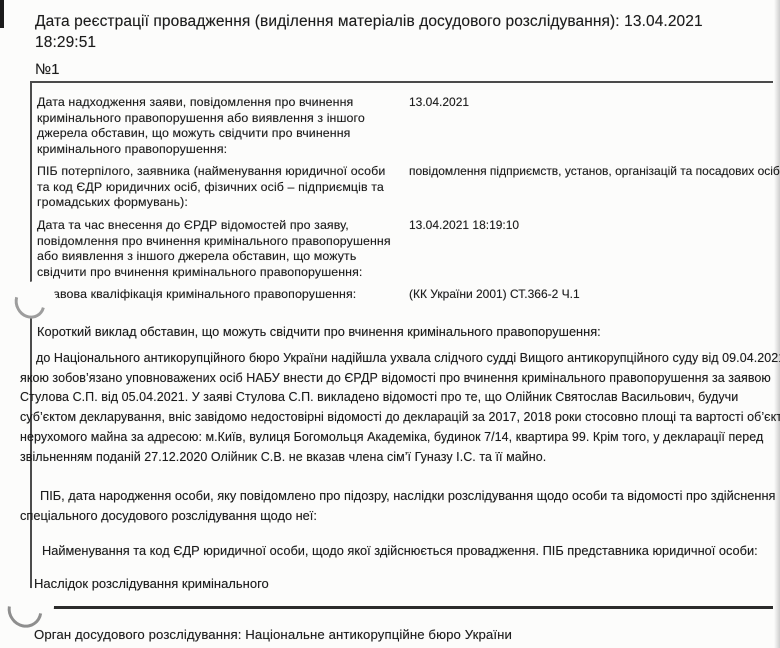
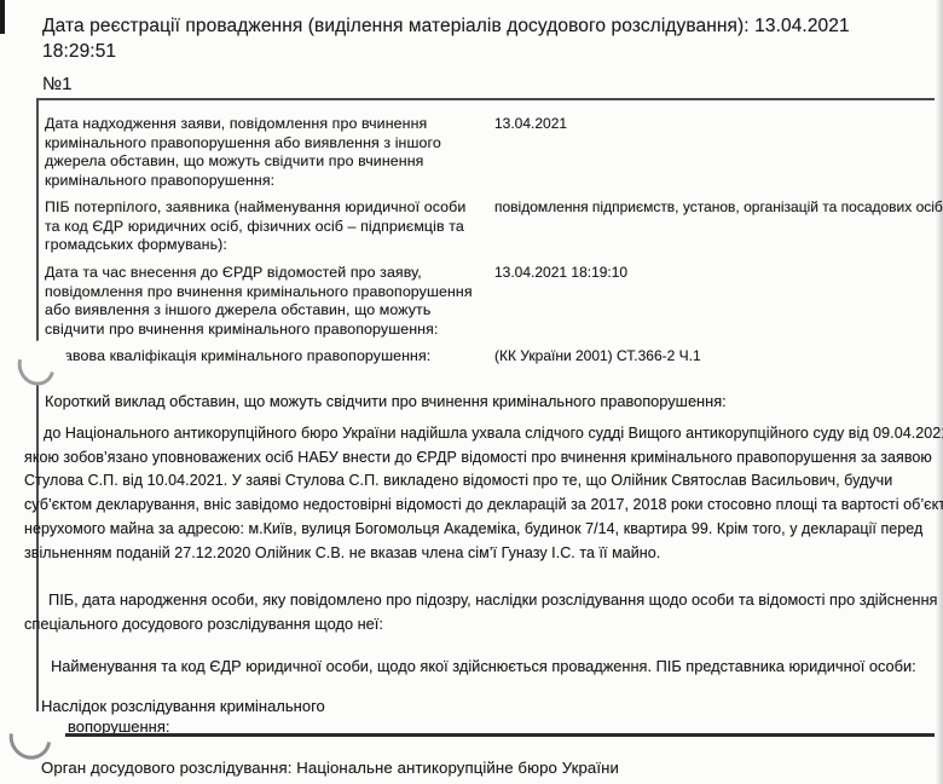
  Дата реєстрації провадження (виділення матеріалів досудового розслідування): 13.04.2021
  18:29:51
  №1
  Дата надходження заяви, повідомлення про вчинення кримінального правопорушення або виявлення з іншого джерела обставин, що можуть свідчити про вчинення кримінального правопорушення:
  13.04.2021
  ПІБ потерпілого, заявника (найменування юридичної особи та код ЄДР юридичних осіб, фізичних осіб – підприємців та громадських формувань):
  повідомлення підприємств, установ, організацій та посадових осіб
  Дата та час внесення до ЄРДР відомостей про заяву, повідомлення про вчинення кримінального правопорушення або виявлення з іншого джерела обставин, що можуть свідчити про вчинення кримінального правопорушення:
  13.04.2021 18:19:10
  авова кваліфікація кримінального правопорушення:
  (КК України 2001) СТ.366-2 Ч.1
  Короткий виклад обставин, що можуть свідчити про вчинення кримінального правопорушення:
  до Національного антикорупційного бюро України надійшла ухвала слідчого судді Вищого антикорупційного суду від 09.04.202
  якою зобов’язано уповноважених осіб НАБУ внести до ЄРДР відомості про вчинення кримінального правопорушення за заявою
- Стулова С.П. від 05.04.2021. У заяві Стулова С.П. викладено відомості про те, що Олійник Святослав Васильович, будучи
+ Стулова С.П. від 10.04.2021. У заяві Стулова С.П. викладено відомості про те, що Олійник Святослав Васильович, будучи
  суб’єктом декларування, вніс завідомо недостовірні відомості до декларацій за 2017, 2018 роки стосовно площі та вартості об’єкт
  нерухомого майна за адресою: м.Київ, вулиця Богомольця Академіка, будинок 7/14, квартира 99. Крім того, у декларації перед
  звільненням поданій 27.12.2020 Олійник С.В. не вказав члена сім’ї Гуназу І.С. та її майно.
  ПІБ, дата народження особи, яку повідомлено про підозру, наслідки розслідування щодо особи та відомості про здійснення
  спеціального досудового розслідування щодо неї:
  Найменування та код ЄДР юридичної особи, щодо якої здійснюється провадження. ПІБ представника юридичної особи:
  Наслідок розслідування кримінального
+ вопорушення:
  Орган досудового розслідування: Національне антикорупційне бюро України
